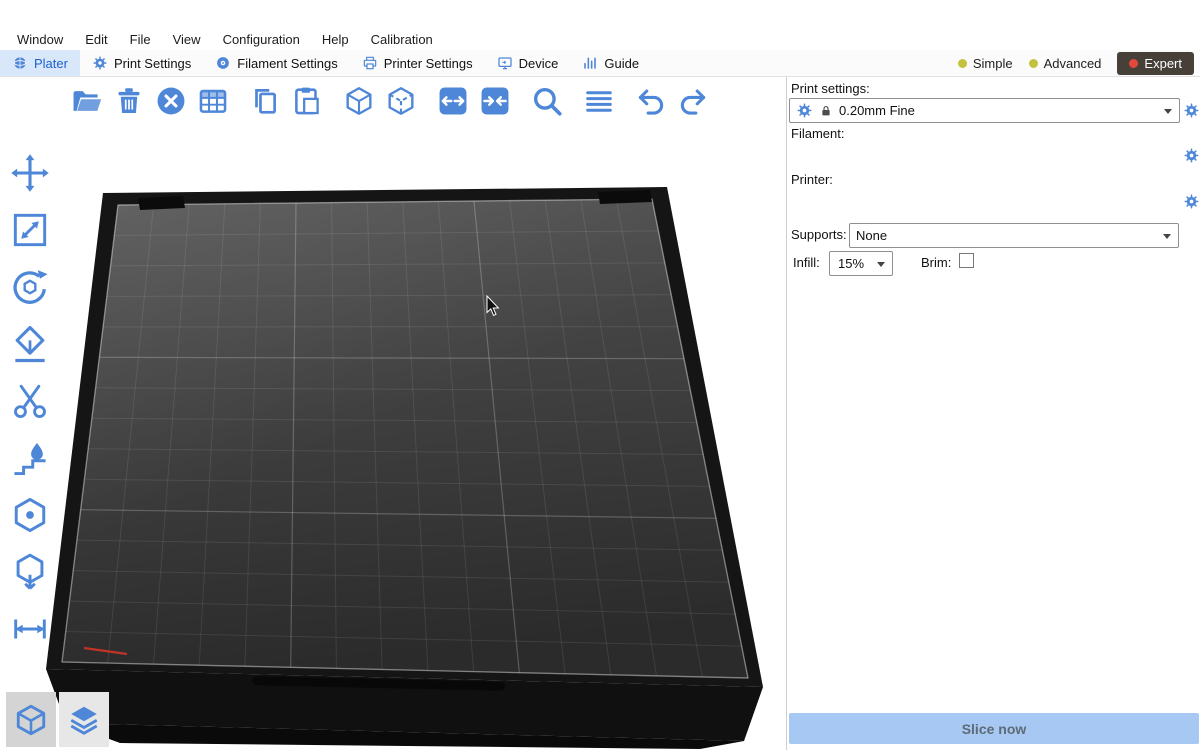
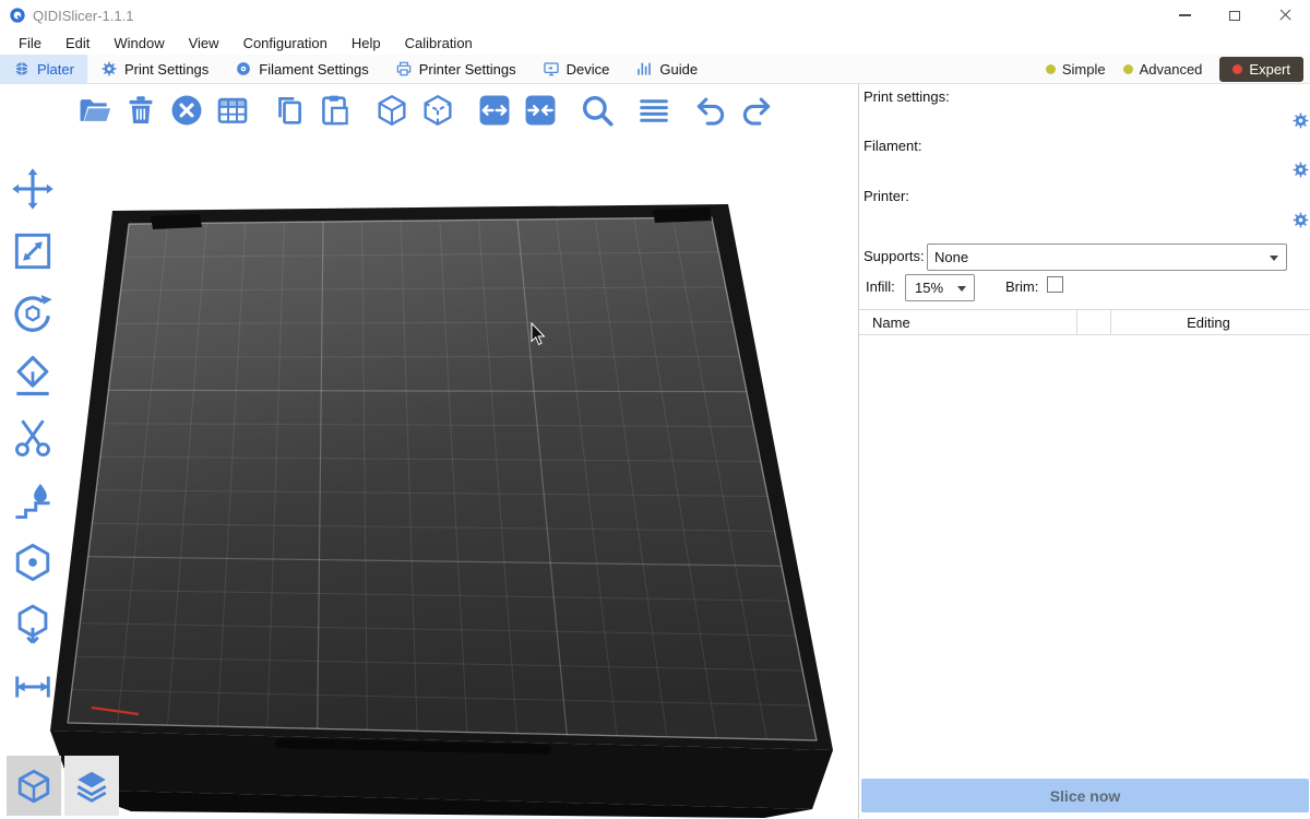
+ QIDISlicer-1.1.1
- Window
+ File
  Edit
- File
+ Window
  View
  Configuration
  Help
  Calibration
  Plater
  Print Settings
  Filament Settings
  Printer Settings
  Device
  Guide
  Simple
  Advanced
  Expert
  Print settings:
- 0.20mm Fine
  Filament:
  Printer:
  Supports:
  None
  Infill:
  15%
  Brim:
+ Name
+ Editing
  Slice now
